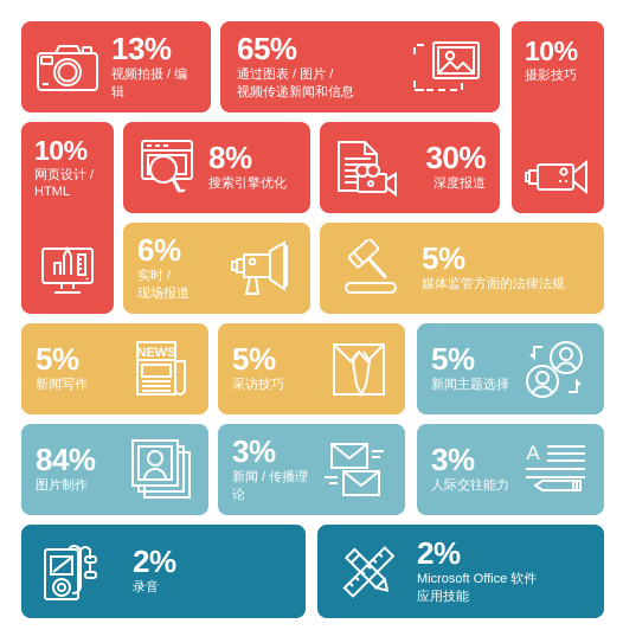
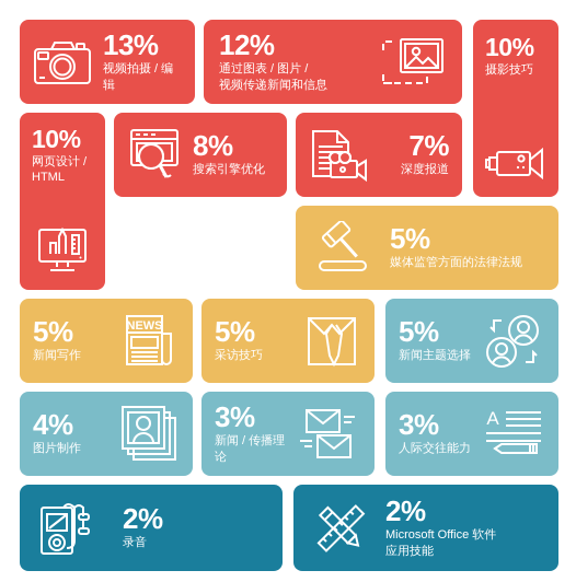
  13%
  视频拍摄 / 编辑
- 65%
+ 12%
  通过图表 / 图片 /
  视频传递新闻和信息
  10%
  摄影技巧
  10%
  网页设计 /
  HTML
  8%
  搜索引擎优化
- 30%
+ 7%
  深度报道
- 6%
- 实时 /
- 现场报道
  5%
  媒体监管方面的法律法规
  5%
  新闻写作
  NEWS
  5%
  采访技巧
  5%
  新闻主题选择
- 84%
+ 4%
  图片制作
  3%
  新闻 / 传播理论
  3%
  人际交往能力
  A
  2%
  录音
  2%
  Microsoft Office 软件
  应用技能
